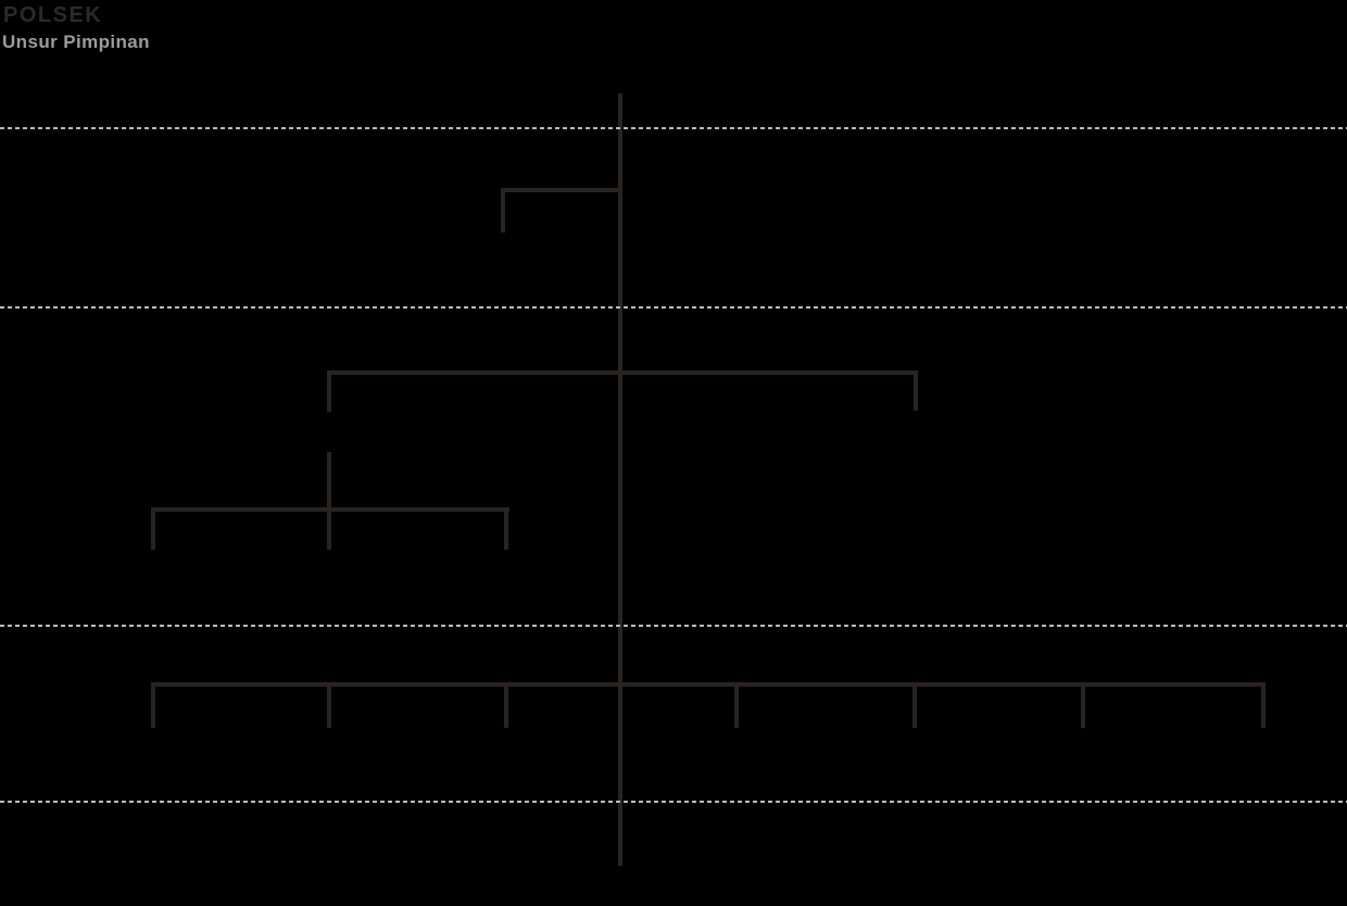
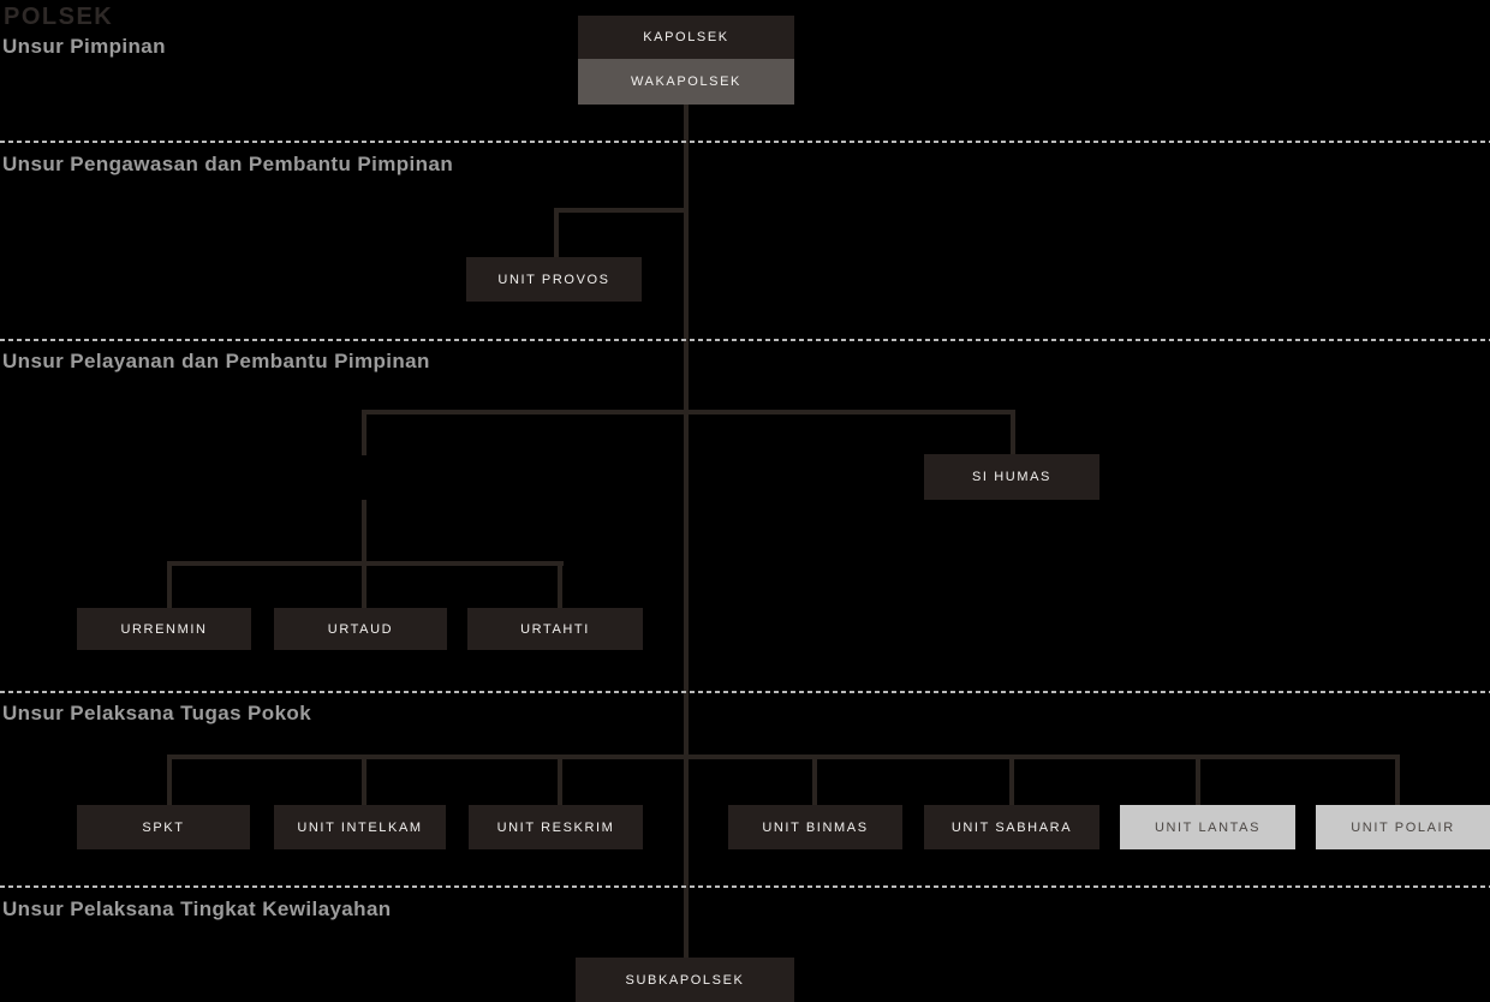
  POLSEK
  Unsur Pimpinan
+ Unsur Pengawasan dan Pembantu Pimpinan
+ Unsur Pelayanan dan Pembantu Pimpinan
+ Unsur Pelaksana Tugas Pokok
+ Unsur Pelaksana Tingkat Kewilayahan
+ KAPOLSEK
+ WAKAPOLSEK
+ UNIT PROVOS
+ SI HUMAS
+ URRENMIN
+ URTAUD
+ URTAHTI
+ SPKT
+ UNIT INTELKAM
+ UNIT RESKRIM
+ UNIT BINMAS
+ UNIT SABHARA
+ UNIT LANTAS
+ UNIT POLAIR
+ SUBKAPOLSEK
